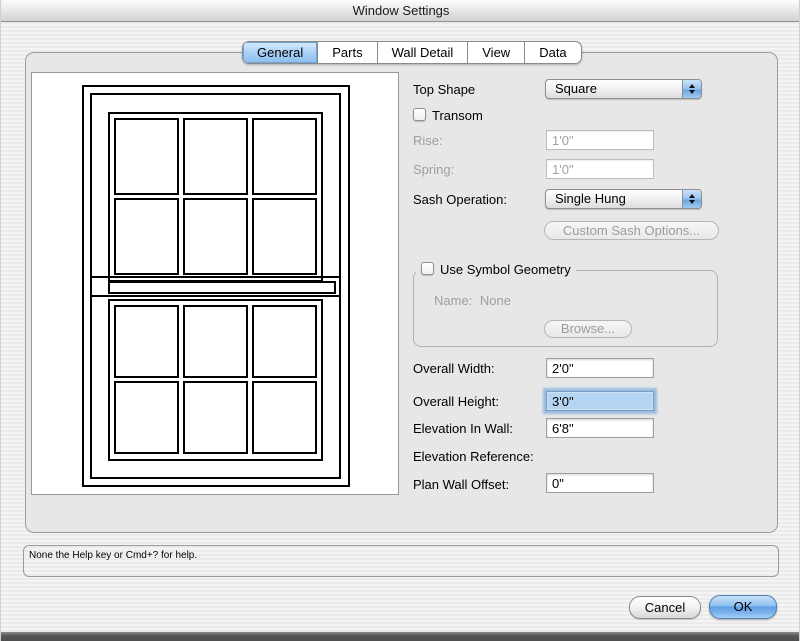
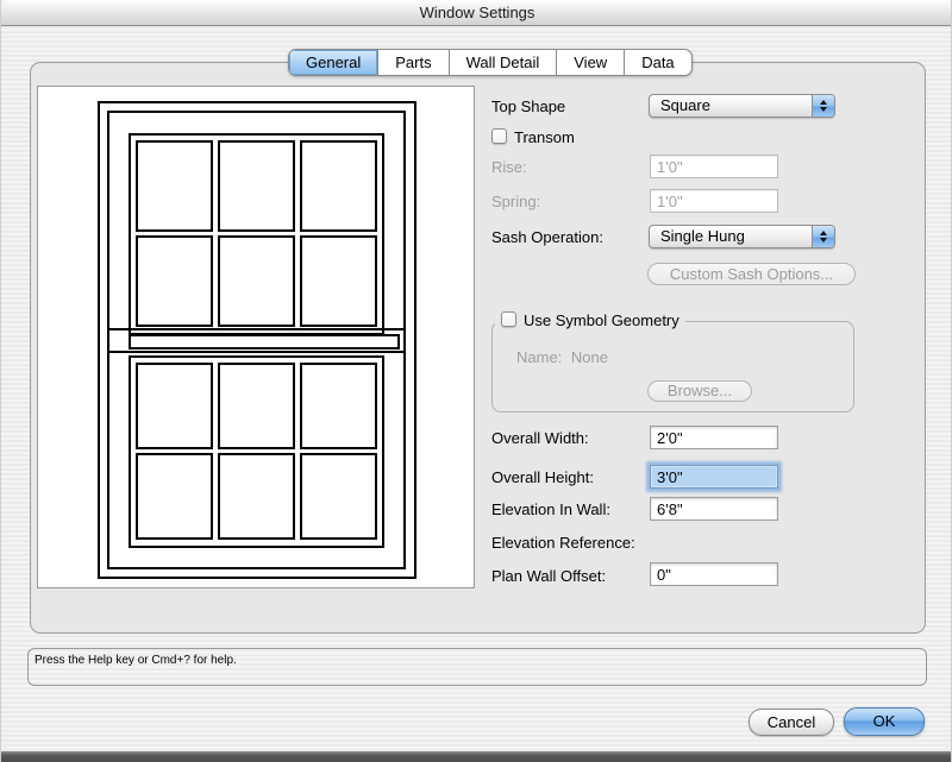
  Window Settings
  General
  Parts
  Wall Detail
  View
  Data
  Top Shape
  Square
  Transom
  Rise:
  1'0"
  Spring:
  1'0"
  Sash Operation:
  Single Hung
  Custom Sash Options...
  Use Symbol Geometry
  Name: None
  Browse...
  Overall Width:
  2'0"
  Overall Height:
  3'0"
  Elevation In Wall:
  6'8"
  Elevation Reference:
  Plan Wall Offset:
  0"
- None the Help key or Cmd+? for help.
+ Press the Help key or Cmd+? for help.
  Cancel
  OK
